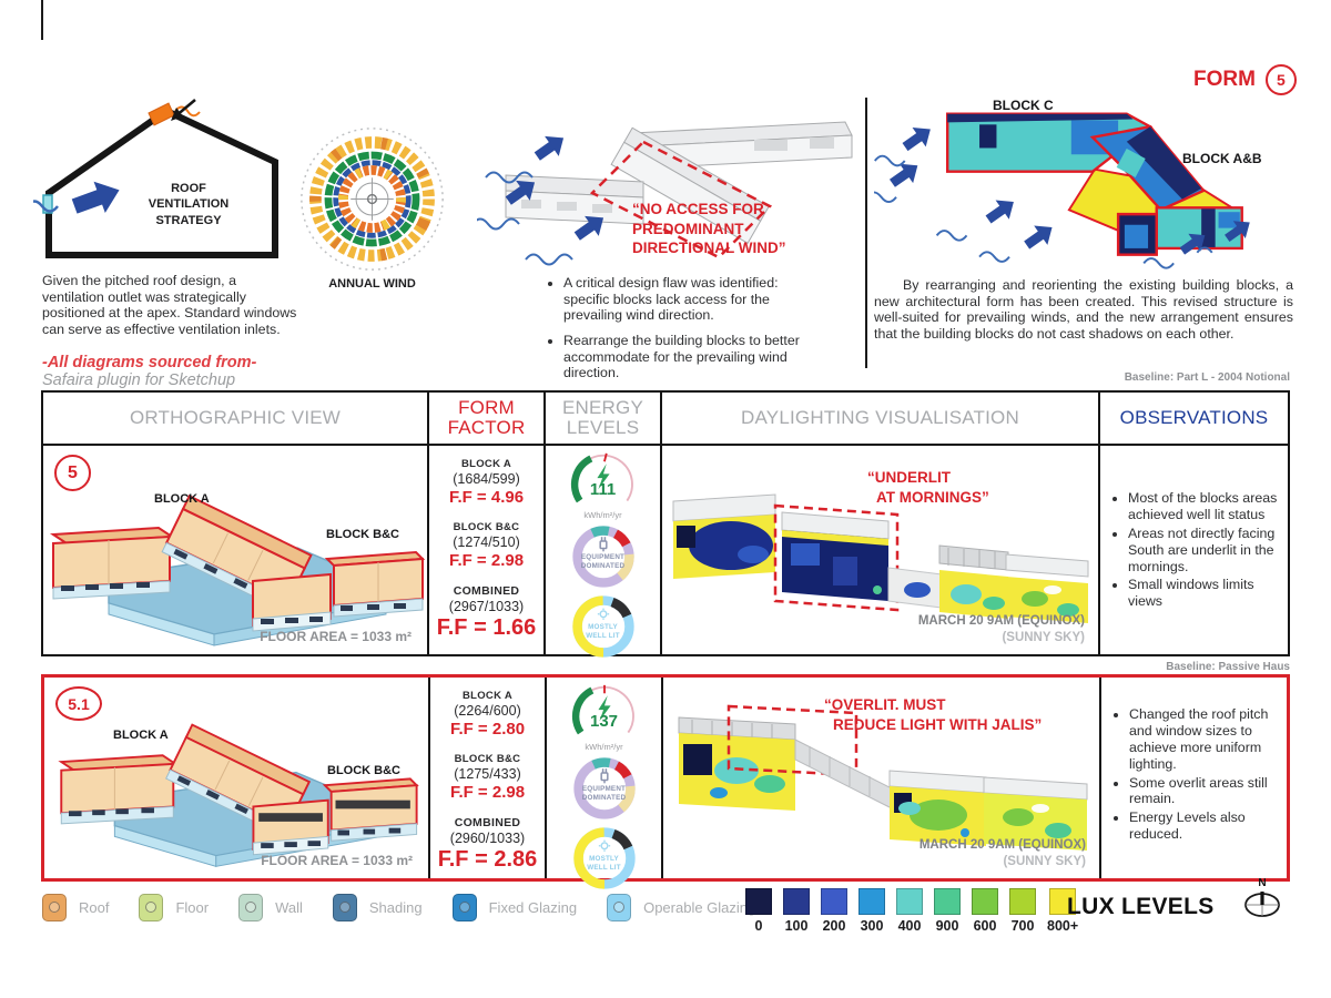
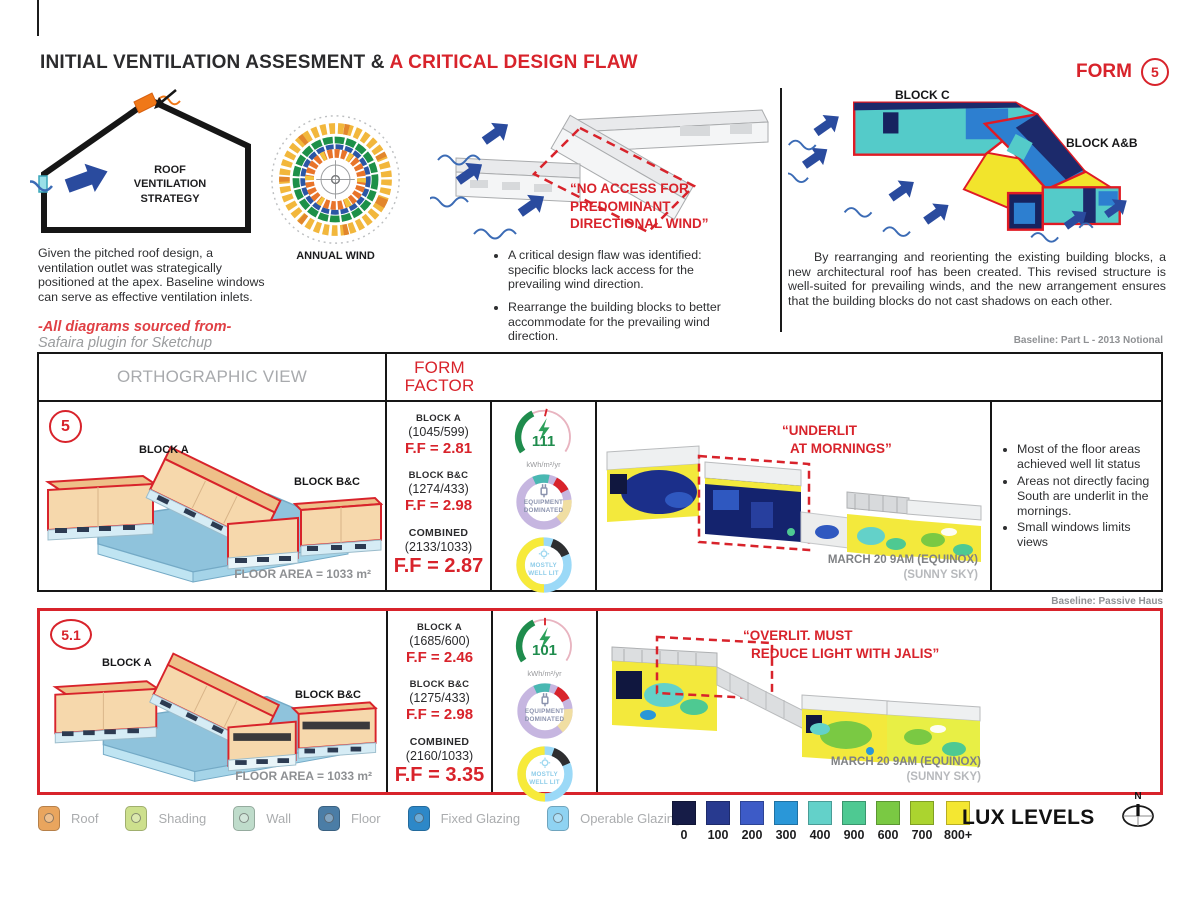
+ INITIAL VENTILATION ASSESMENT & A CRITICAL DESIGN FLAW
  FORM
  5
  ROOF
  VENTILATION
  STRATEGY
- Given the pitched roof design, a ventilation outlet was strategically positioned at the apex. Standard windows can serve as effective ventilation inlets.
+ Given the pitched roof design, a ventilation outlet was strategically positioned at the apex. Baseline windows can serve as effective ventilation inlets.
  -All diagrams sourced from-
  Safaira plugin for Sketchup
  ANNUAL WIND
  “NO ACCESS FOR
  PREDOMINANT
  DIRECTIONAL WIND”
  A critical design flaw was identified: specific blocks lack access for the prevailing wind direction.
  Rearrange the building blocks to better accommodate for the prevailing wind direction.
  BLOCK C
  BLOCK A&B
- By rearranging and reorienting the existing building blocks, a new architectural form has been created. This revised structure is well-suited for prevailing winds, and the new arrangement ensures that the building blocks do not cast shadows on each other.
+ By rearranging and reorienting the existing building blocks, a new architectural roof has been created. This revised structure is well-suited for prevailing winds, and the new arrangement ensures that the building blocks do not cast shadows on each other.
- Baseline: Part L - 2004 Notional
+ Baseline: Part L - 2013 Notional
  ORTHOGRAPHIC VIEW
  FORM
  FACTOR
- ENERGY
- LEVELS
- DAYLIGHTING VISUALISATION
- OBSERVATIONS
  5
  BLOCK A
  BLOCK B&C
  FLOOR AREA = 1033 m²
  BLOCK A
- (1684/599)
+ (1045/599)
- F.F = 4.96
+ F.F = 2.81
  BLOCK B&C
- (1274/510)
+ (1274/433)
  F.F = 2.98
  COMBINED
- (2967/1033)
+ (2133/1033)
- F.F = 1.66
+ F.F = 2.87
  111
  kWh/m²/yr
  “UNDERLIT
  AT MORNINGS”
  MARCH 20 9AM (EQUINOX)
  (SUNNY SKY)
- Most of the blocks areas achieved well lit status
+ Most of the floor areas achieved well lit status
  Areas not directly facing South are underlit in the mornings.
  Small windows limits views
  Baseline: Passive Haus
  5.1
  BLOCK A
  BLOCK B&C
  FLOOR AREA = 1033 m²
  BLOCK A
- (2264/600)
+ (1685/600)
- F.F = 2.80
+ F.F = 2.46
  BLOCK B&C
  (1275/433)
  F.F = 2.98
  COMBINED
- (2960/1033)
+ (2160/1033)
- F.F = 2.86
+ F.F = 3.35
- 137
+ 101
  kWh/m²/yr
  “OVERLIT. MUST
  REDUCE LIGHT WITH JALIS”
  MARCH 20 9AM (EQUINOX)
  (SUNNY SKY)
- Changed the roof pitch and window sizes to achieve more uniform lighting.
- Some overlit areas still remain.
- Energy Levels also reduced.
  Roof
- Floor
+ Shading
  Wall
- Shading
+ Floor
  Fixed Glazing
  Operable Glazin
  0
  100
  200
  300
  400
  900
  600
  700
  800+
  LUX LEVELS
  N
